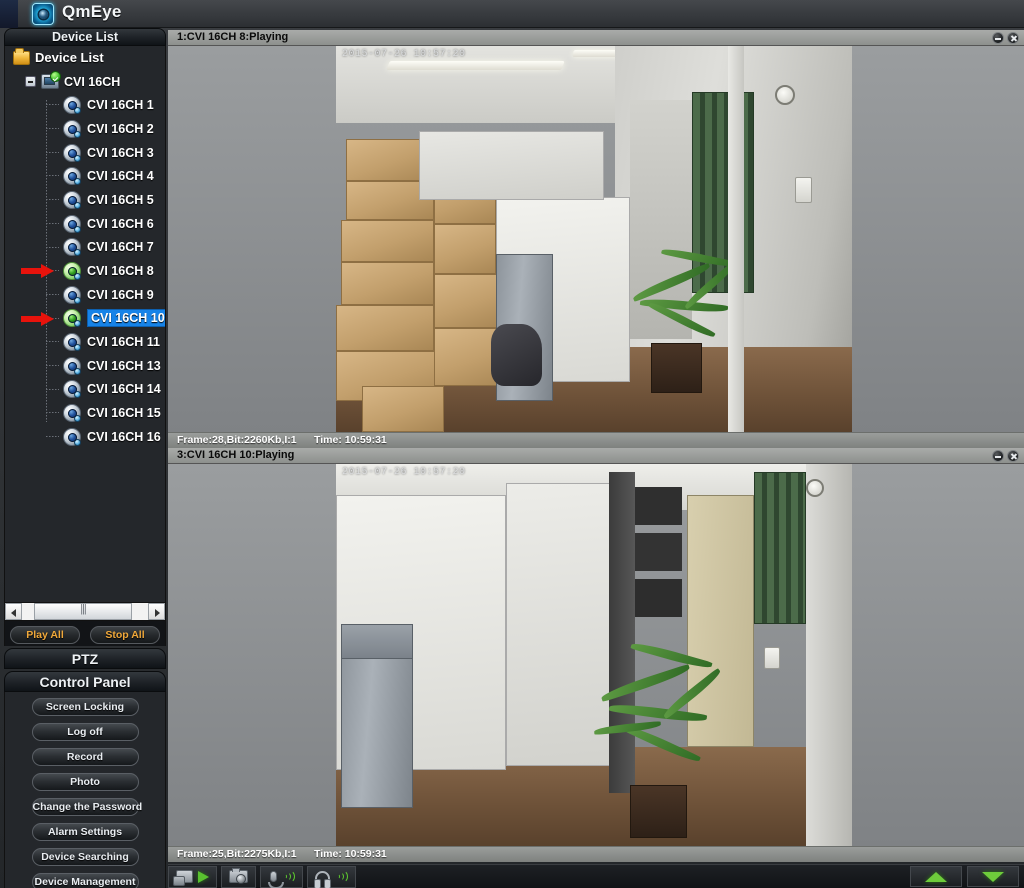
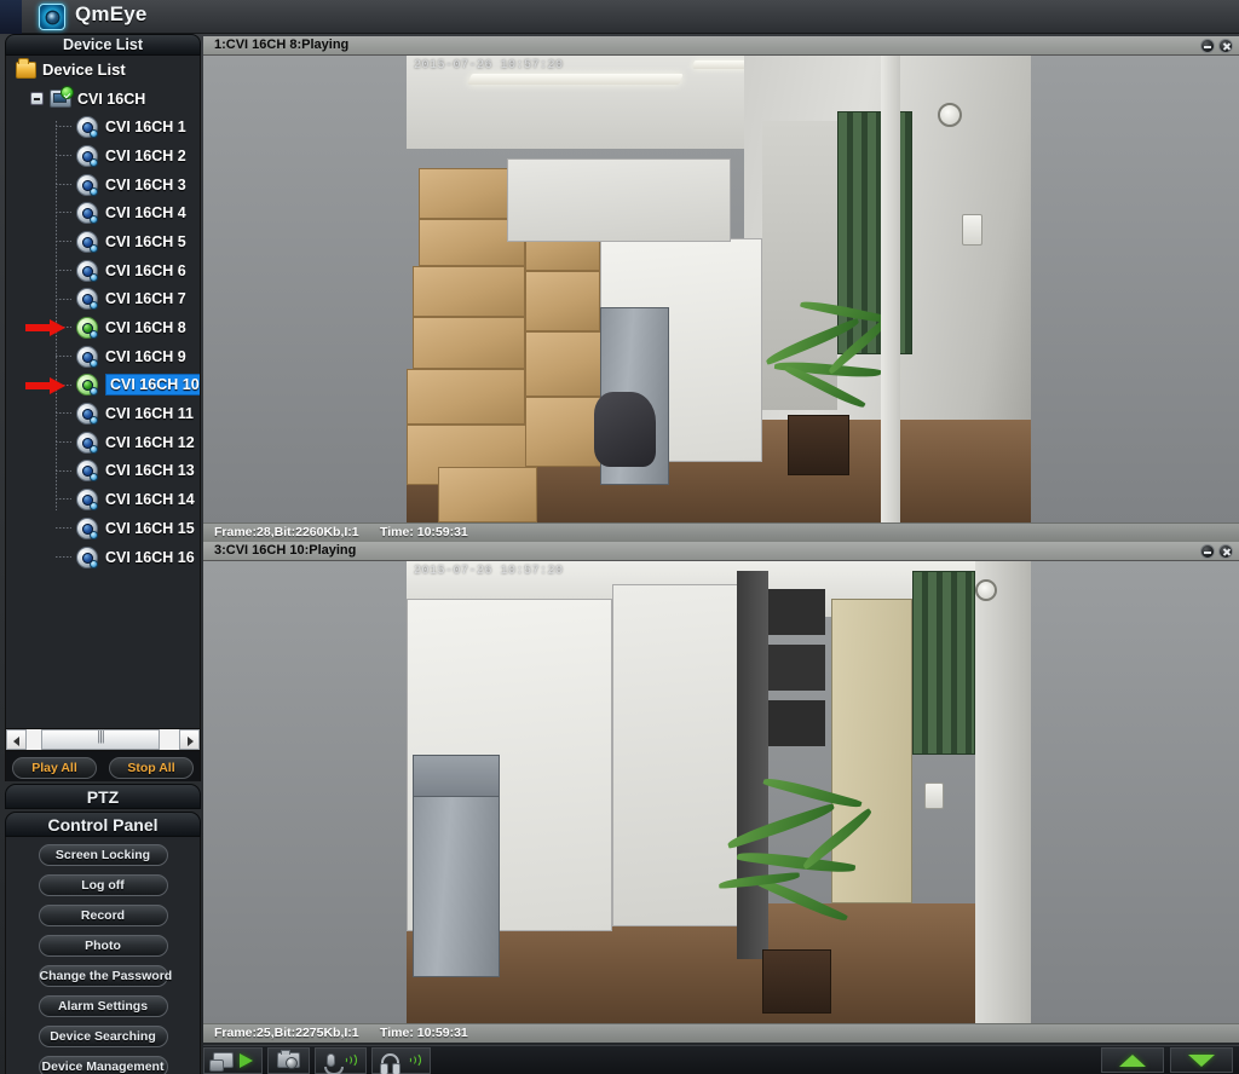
  QmEye
  Device List
  Device List
  CVI 16CH
  CVI 16CH 1
  CVI 16CH 2
  CVI 16CH 3
  CVI 16CH 4
  CVI 16CH 5
  CVI 16CH 6
  CVI 16CH 7
  CVI 16CH 8
  CVI 16CH 9
  CVI 16CH 10
  CVI 16CH 11
+ CVI 16CH 12
  CVI 16CH 13
  CVI 16CH 14
  CVI 16CH 15
  CVI 16CH 16
  Play All
  Stop All
  PTZ
  Control Panel
  Screen Locking
  Log off
  Record
  Photo
  Change the Password
  Alarm Settings
  Device Searching
  Device Management
  1:CVI 16CH 8:Playing
  2015-07-26 10:57:20
  Frame:28,Bit:2260Kb,I:1
  Time: 10:59:31
  3:CVI 16CH 10:Playing
  2015-07-26 10:57:20
  Frame:25,Bit:2275Kb,I:1
  Time: 10:59:31
